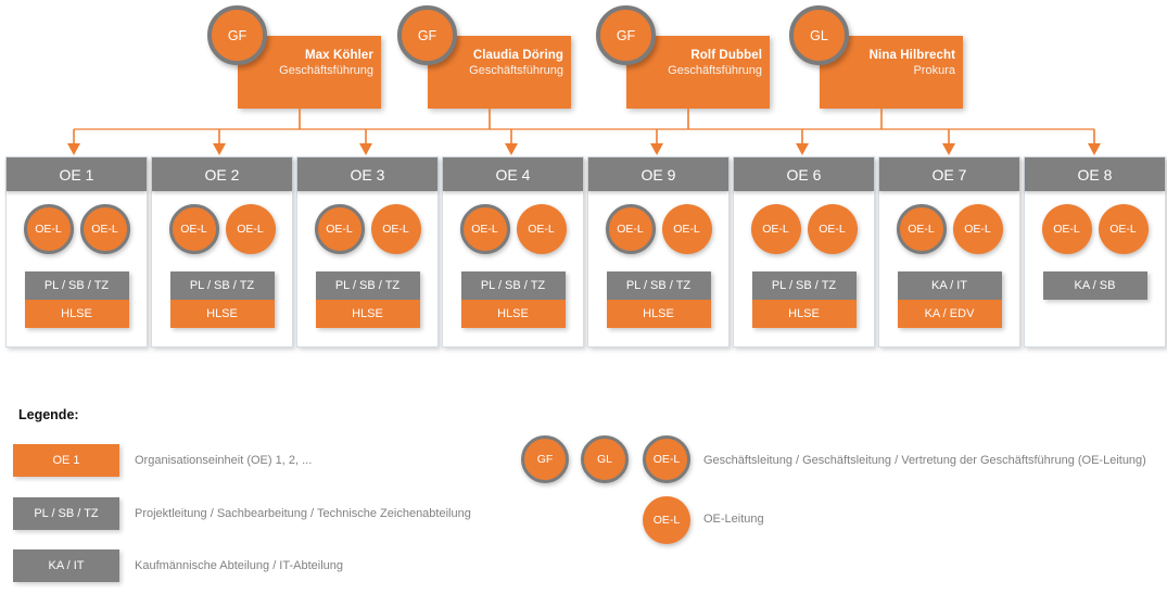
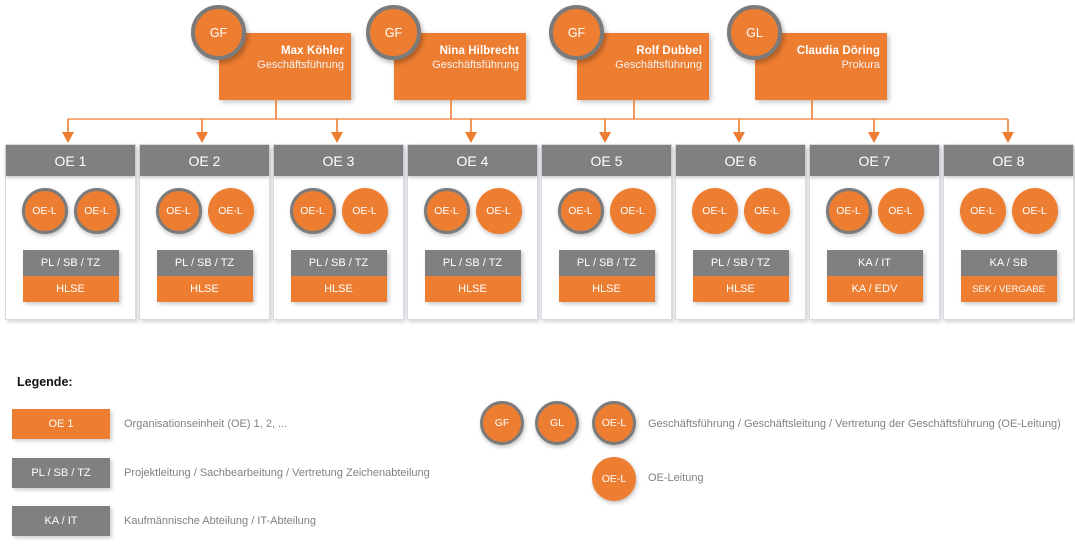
  Max Köhler
  Geschäftsführung
  GF
- Claudia Döring
+ Nina Hilbrecht
  Geschäftsführung
  GF
  Rolf Dubbel
  Geschäftsführung
  GF
- Nina Hilbrecht
+ Claudia Döring
  Prokura
  GL
  OE 1
  OE-L
  OE-L
  PL / SB / TZ
  HLSE
  OE 2
  OE-L
  OE-L
  PL / SB / TZ
  HLSE
  OE 3
  OE-L
  OE-L
  PL / SB / TZ
  HLSE
  OE 4
  OE-L
  OE-L
  PL / SB / TZ
  HLSE
- OE 9
+ OE 5
  OE-L
  OE-L
  PL / SB / TZ
  HLSE
  OE 6
  OE-L
  OE-L
  PL / SB / TZ
  HLSE
  OE 7
  OE-L
  OE-L
  KA / IT
  KA / EDV
  OE 8
  OE-L
  OE-L
  KA / SB
+ SEK / VERGABE
  Legende:
  OE 1
  Organisationseinheit (OE) 1, 2, ...
  PL / SB / TZ
- Projektleitung / Sachbearbeitung / Technische Zeichenabteilung
+ Projektleitung / Sachbearbeitung / Vertretung Zeichenabteilung
  KA / IT
  Kaufmännische Abteilung / IT-Abteilung
  GF
  GL
  OE-L
- Geschäftsleitung / Geschäftsleitung / Vertretung der Geschäftsführung (OE-Leitung)
+ Geschäftsführung / Geschäftsleitung / Vertretung der Geschäftsführung (OE-Leitung)
  OE-L
  OE-Leitung
